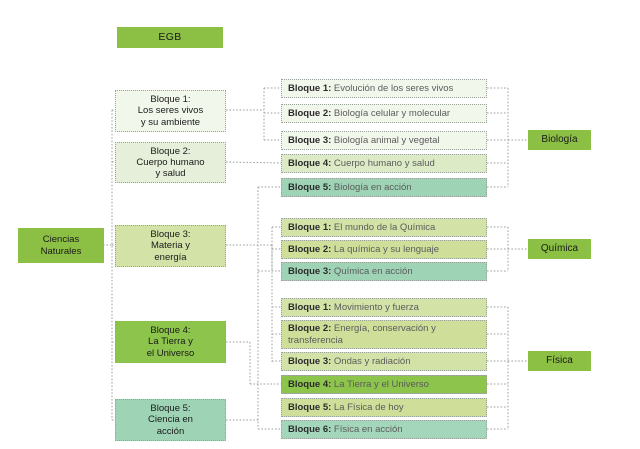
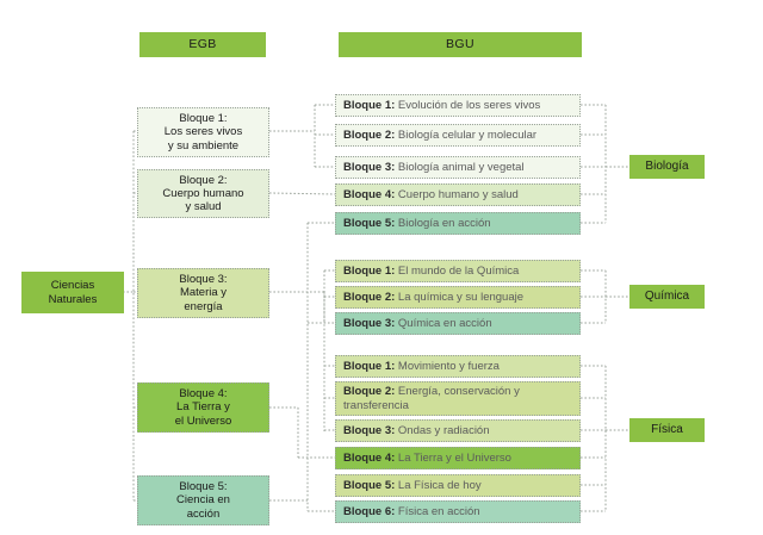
  EGB
+ BGU
  Ciencias
  Naturales
  Bloque 1:
  Los seres vivos
  y su ambiente
  Bloque 2:
  Cuerpo humano
  y salud
  Bloque 3:
  Materia y
  energía
  Bloque 4:
  La Tierra y
  el Universo
  Bloque 5:
  Ciencia en
  acción
  Bloque 1: Evolución de los seres vivos
  Bloque 2: Biología celular y molecular
  Bloque 3: Biología animal y vegetal
  Bloque 4: Cuerpo humano y salud
  Bloque 5: Biología en acción
  Bloque 1: El mundo de la Química
  Bloque 2: La química y su lenguaje
  Bloque 3: Química en acción
  Bloque 1: Movimiento y fuerza
  Bloque 2: Energía, conservación y transferencia
  Bloque 3: Ondas y radiación
  Bloque 4: La Tierra y el Universo
  Bloque 5: La Física de hoy
  Bloque 6: Física en acción
  Biología
  Química
  Física
